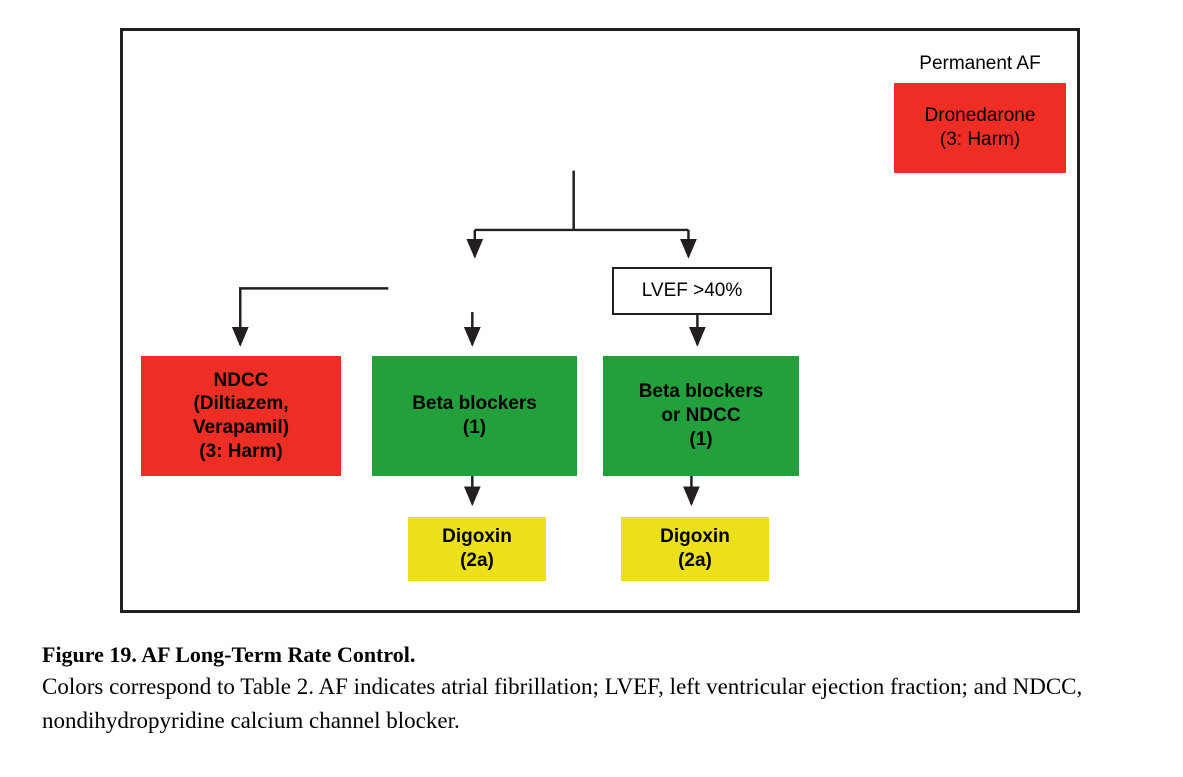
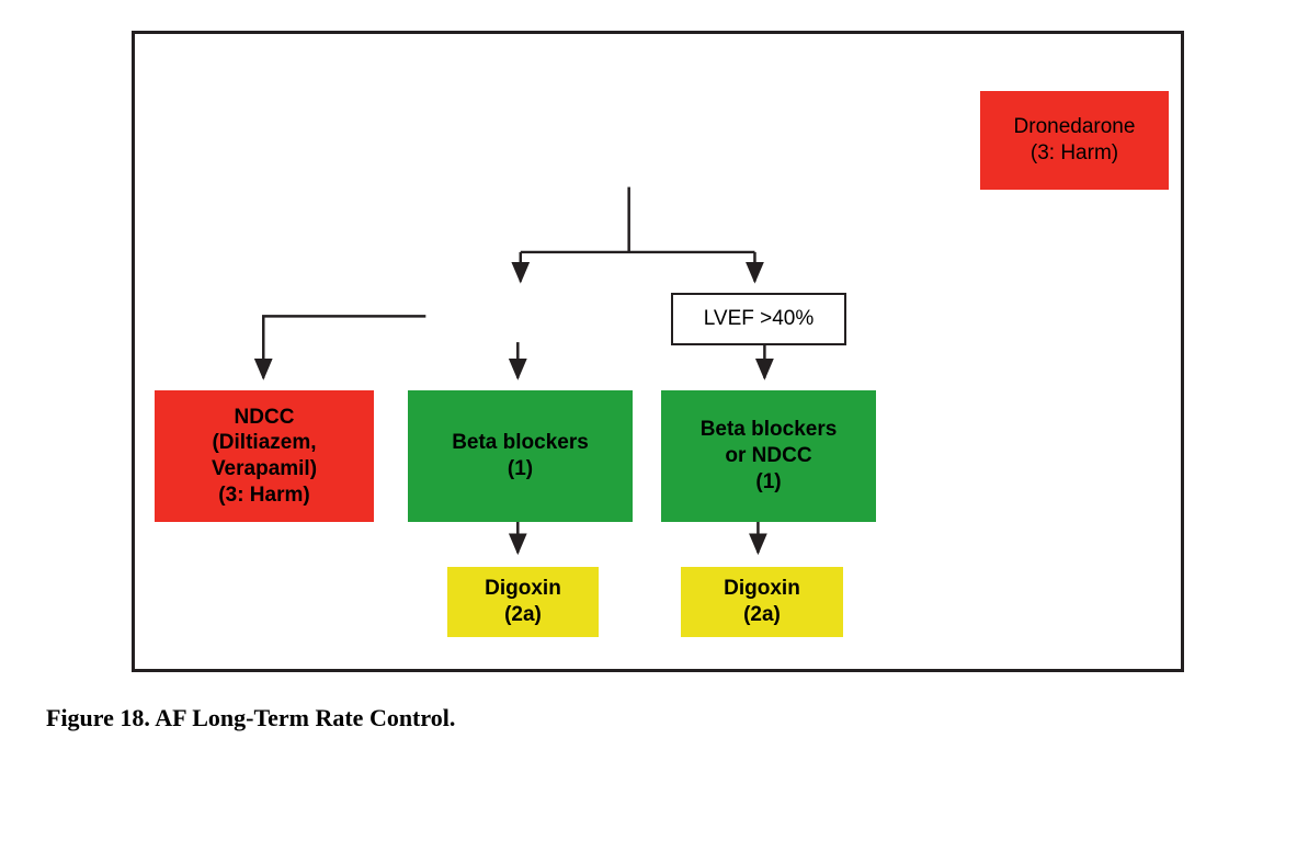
- Permanent AF
  Dronedarone
  (3: Harm)
  LVEF >40%
  NDCC
  (Diltiazem,
  Verapamil)
  (3: Harm)
  Beta blockers
  (1)
  Beta blockers
  or NDCC
  (1)
  Digoxin
  (2a)
  Digoxin
  (2a)
- Figure 19. AF Long-Term Rate Control.
+ Figure 18. AF Long-Term Rate Control.
- Colors correspond to Table 2. AF indicates atrial fibrillation; LVEF, left ventricular ejection fraction; and NDCC, nondihydropyridine calcium channel blocker.
